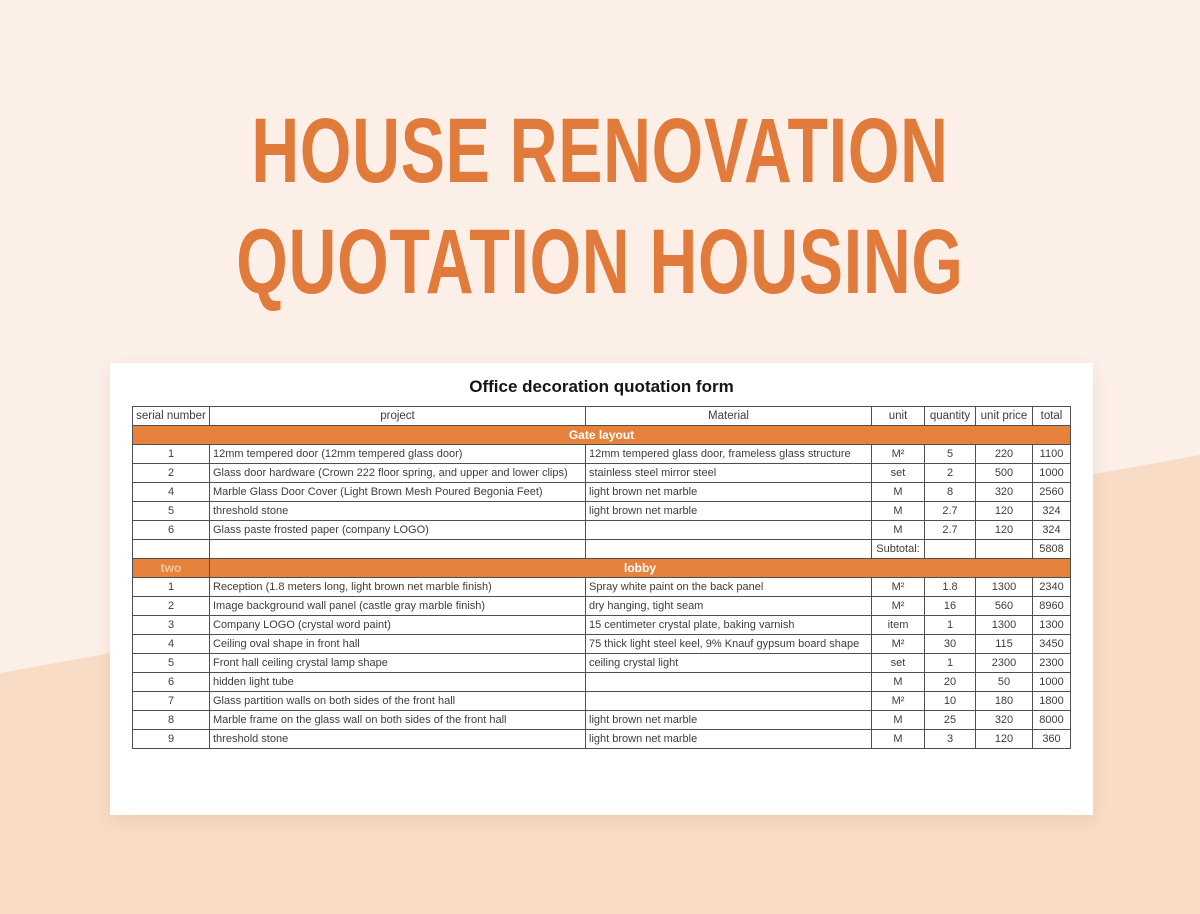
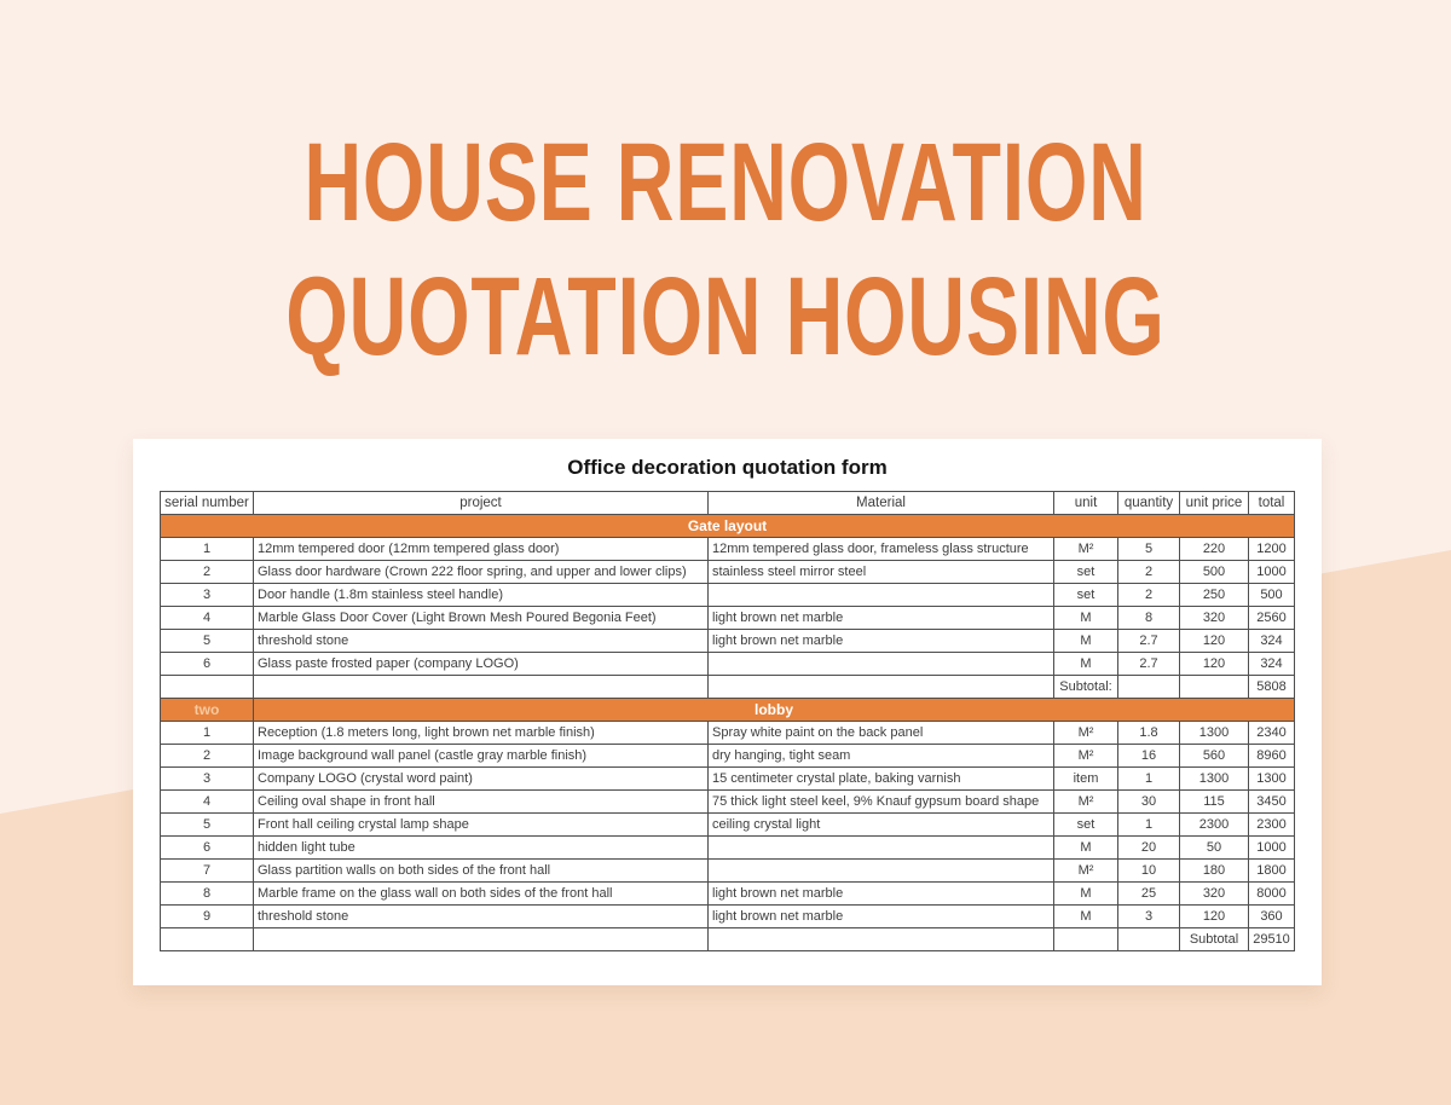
  HOUSE RENOVATION
  QUOTATION HOUSING
  Office decoration quotation form
  serial number	project	Material	unit	quantity	unit price	total
  Gate layout
- 1	12mm tempered door (12mm tempered glass door)	12mm tempered glass door, frameless glass structure	M²	5	220	1100
+ 1	12mm tempered door (12mm tempered glass door)	12mm tempered glass door, frameless glass structure	M²	5	220	1200
  2	Glass door hardware (Crown 222 floor spring, and upper and lower clips)	stainless steel mirror steel	set	2	500	1000
+ 3	Door handle (1.8m stainless steel handle)		set	2	250	500
  4	Marble Glass Door Cover (Light Brown Mesh Poured Begonia Feet)	light brown net marble	M	8	320	2560
  5	threshold stone	light brown net marble	M	2.7	120	324
  6	Glass paste frosted paper (company LOGO)		M	2.7	120	324
  			Subtotal:			5808
  two	lobby
  1	Reception (1.8 meters long, light brown net marble finish)	Spray white paint on the back panel	M²	1.8	1300	2340
  2	Image background wall panel (castle gray marble finish)	dry hanging, tight seam	M²	16	560	8960
  3	Company LOGO (crystal word paint)	15 centimeter crystal plate, baking varnish	item	1	1300	1300
  4	Ceiling oval shape in front hall	75 thick light steel keel, 9% Knauf gypsum board shape	M²	30	115	3450
  5	Front hall ceiling crystal lamp shape	ceiling crystal light	set	1	2300	2300
  6	hidden light tube		M	20	50	1000
  7	Glass partition walls on both sides of the front hall		M²	10	180	1800
  8	Marble frame on the glass wall on both sides of the front hall	light brown net marble	M	25	320	8000
  9	threshold stone	light brown net marble	M	3	120	360
+ 					Subtotal	29510
